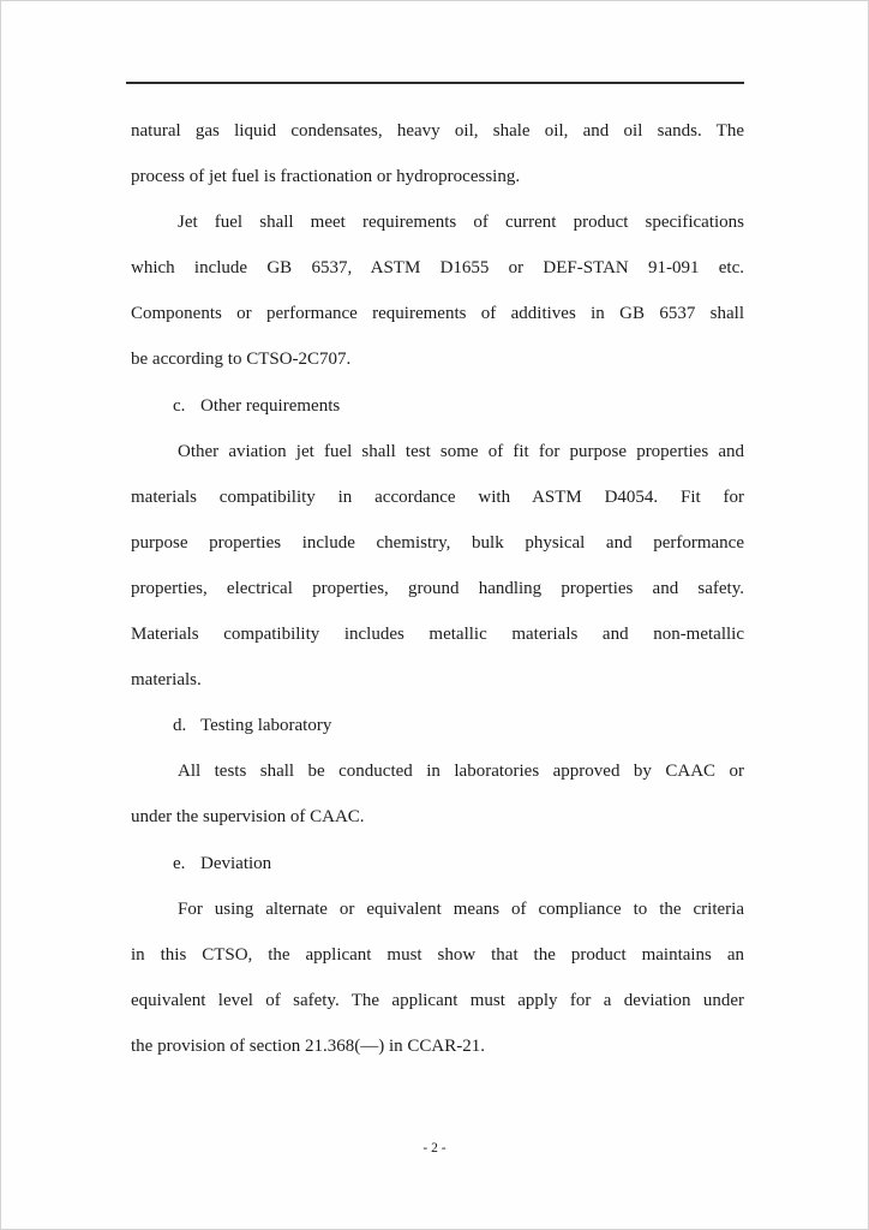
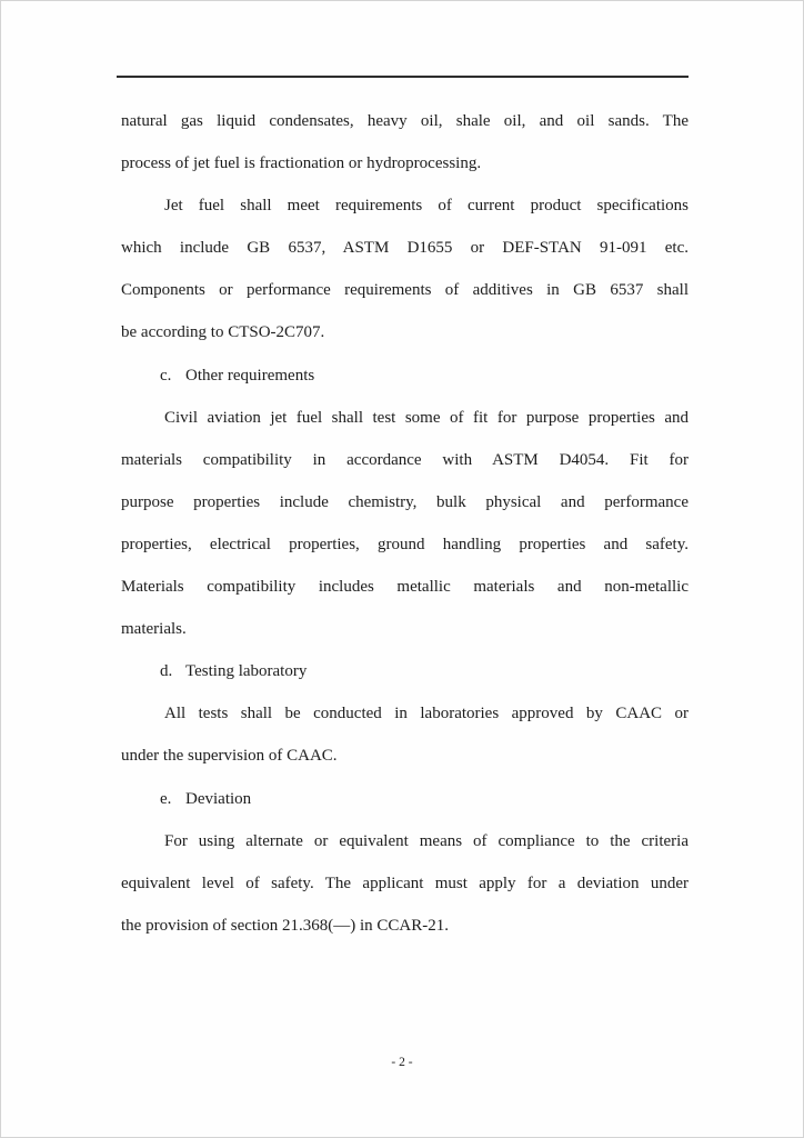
  natural gas liquid condensates, heavy oil, shale oil, and oil sands. The
  process of jet fuel is fractionation or hydroprocessing.
  Jet fuel shall meet requirements of current product specifications
  which include GB 6537, ASTM D1655 or DEF-STAN 91-091 etc.
  Components or performance requirements of additives in GB 6537 shall
  be according to CTSO-2C707.
  c. Other requirements
- Other aviation jet fuel shall test some of fit for purpose properties and
+ Civil aviation jet fuel shall test some of fit for purpose properties and
  materials compatibility in accordance with ASTM D4054. Fit for
  purpose properties include chemistry, bulk physical and performance
  properties, electrical properties, ground handling properties and safety.
  Materials compatibility includes metallic materials and non-metallic
  materials.
  d. Testing laboratory
  All tests shall be conducted in laboratories approved by CAAC or
  under the supervision of CAAC.
  e. Deviation
  For using alternate or equivalent means of compliance to the criteria
- in this CTSO, the applicant must show that the product maintains an
  equivalent level of safety. The applicant must apply for a deviation under
  the provision of section 21.368(—) in CCAR-21.
  - 2 -
